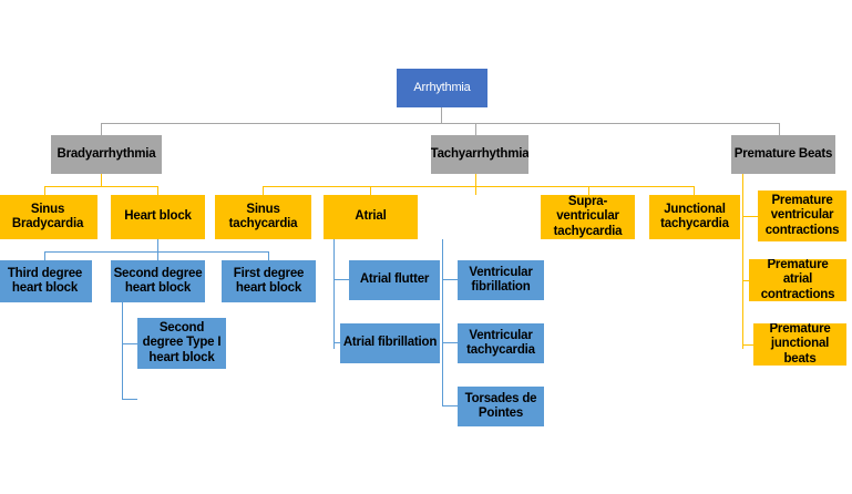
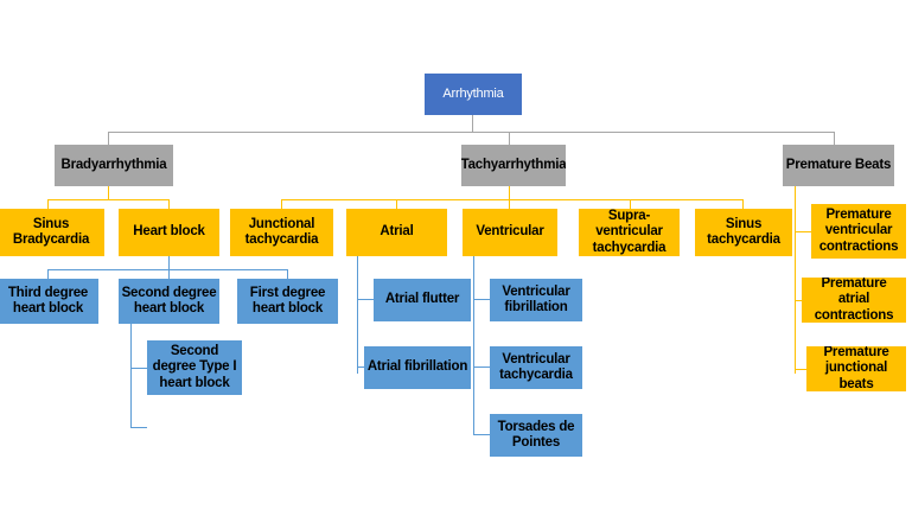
  Arrhythmia
  Bradyarrhythmia
  Tachyarrhythmia
  Premature Beats
  Sinus Bradycardia
  Heart block
  Third degree heart block
  Second degree heart block
  First degree heart block
  Second degree Type I heart block
- Sinus tachycardia
+ Junctional tachycardia
  Atrial
+ Ventricular
  Supra-ventricular tachycardia
- Junctional tachycardia
+ Sinus tachycardia
  Atrial flutter
  Atrial fibrillation
  Ventricular fibrillation
  Ventricular tachycardia
  Torsades de Pointes
  Premature ventricular contractions
  Premature atrial contractions
  Premature junctional beats
